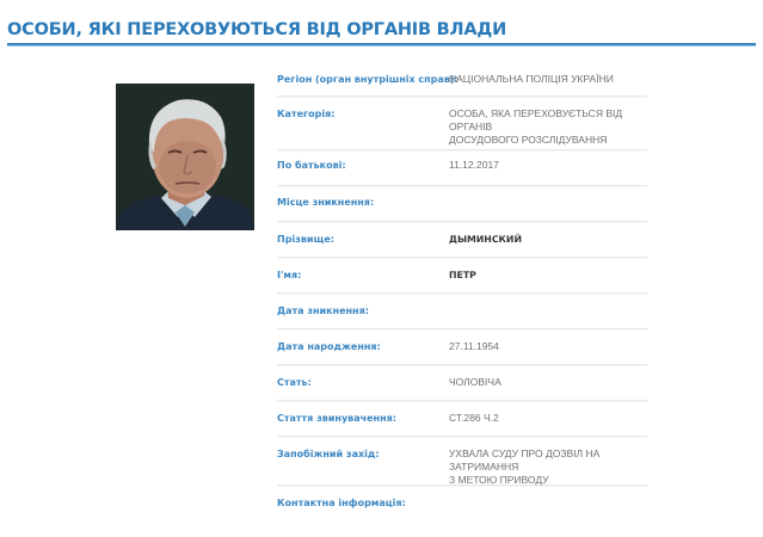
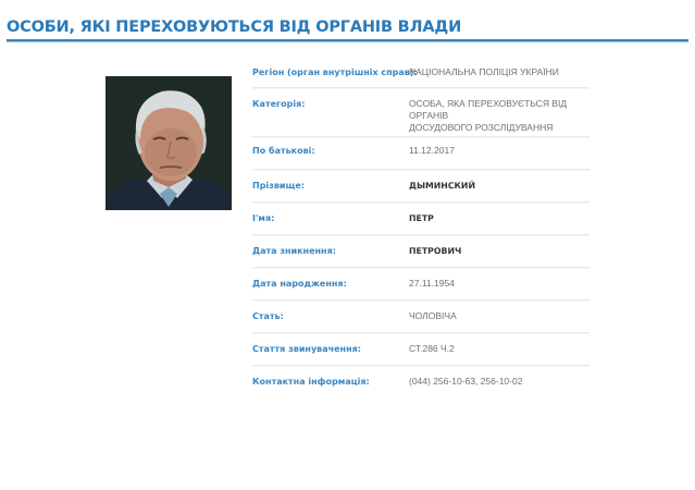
  ОСОБИ, ЯКІ ПЕРЕХОВУЮТЬСЯ ВІД ОРГАНІВ ВЛАДИ
  Регіон (орган внутрішніх справ
  НАЦІОНАЛЬНА ПОЛІЦІЯ УКРАЇНИ
  Категорія:
  ОСОБА, ЯКА ПЕРЕХОВУЄТЬСЯ ВІД ОРГАНІВ
  ДОСУДОВОГО РОЗСЛІДУВАННЯ
  По батькові:
  11.12.2017
- Місце зникнення:
  Прізвище:
  ДЫМИНСКИЙ
  І'мя:
  ПЕТР
  Дата зникнення:
+ ПЕТРОВИЧ
  Дата народження:
  27.11.1954
  Стать:
  ЧОЛОВІЧА
  Стаття звинувачення:
  СТ.286 Ч.2
- Запобіжний захід:
- УХВАЛА СУДУ ПРО ДОЗВІЛ НА ЗАТРИМАННЯ
- З МЕТОЮ ПРИВОДУ
  Контактна інформація:
+ (044) 256-10-63, 256-10-02
